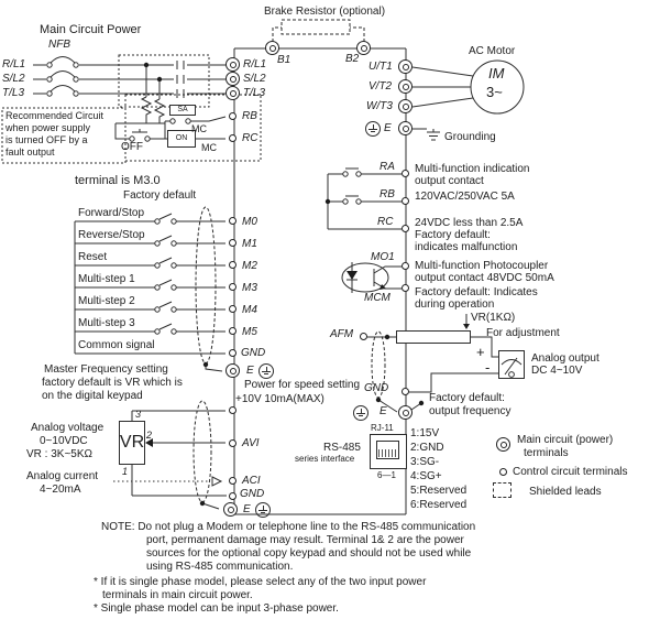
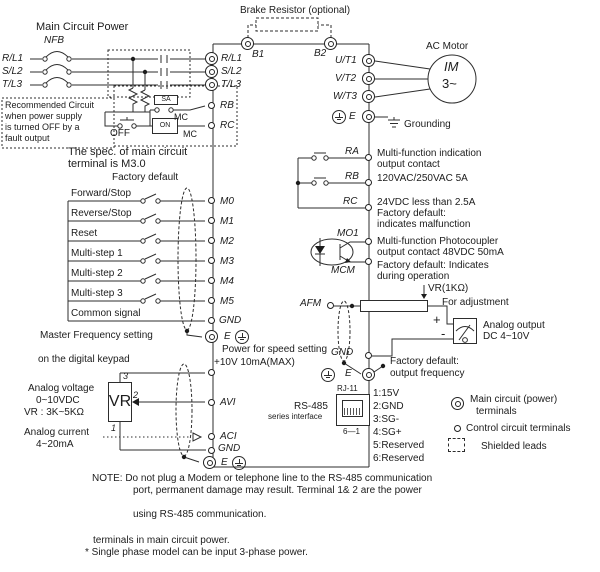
  Main Circuit Power
  Brake Resistor (optional)
  NFB
  R/L1
  S/L2
  T/L3
  R/L1
  S/L2
  T/L3
  B1
  B2
  Recommended Circuit
  when power supply
  is turned OFF by a
  fault output
  OFF
  MC
  MC
  RB
  RC
+ The spec. of main circuit
  terminal is M3.0
  Factory default
  Forward/Stop
  Reverse/Stop
  Reset
  Multi-step 1
  Multi-step 2
  Multi-step 3
  Common signal
  M0
  M1
  M2
  M3
  M4
  M5
  GND
  E
  Master Frequency setting
- factory default is VR which is
  on the digital keypad
  Power for speed setting
  +10V 10mA(MAX)
  Analog voltage
  0~10VDC
  VR : 3K~5KΩ
  VR
  3
  2
  1
  Analog current
  4~20mA
  AVI
  ACI
  GND
  E
  RJ-11
  RS-485
  series interface
  6—1
  1:15V
  2:GND
  3:SG-
  4:SG+
  5:Reserved
  6:Reserved
  Main circuit (power)
  terminals
  Control circuit terminals
  Shielded leads
  RA
  RB
  RC
  Multi-function indication
  output contact
  120VAC/250VAC 5A
  24VDC less than 2.5A
  Factory default:
  indicates malfunction
  MO1
  MCM
  Multi-function Photocoupler
  output contact 48VDC 50mA
  Factory default: Indicates
  during operation
  AFM
  VR(1KΩ)
  For adjustment
  +
  -
  Analog output
  DC 4~10V
  GND
  E
  Factory default:
  output frequency
  AC Motor
  IM
  3~
  U/T1
  V/T2
  W/T3
  E
  Grounding
  NOTE: Do not plug a Modem or telephone line to the RS-485 communication
  port, permanent damage may result. Terminal 1& 2 are the power
- sources for the optional copy keypad and should not be used while
  using RS-485 communication.
- * If it is single phase model, please select any of the two input power
  terminals in main circuit power.
  * Single phase model can be input 3-phase power.
